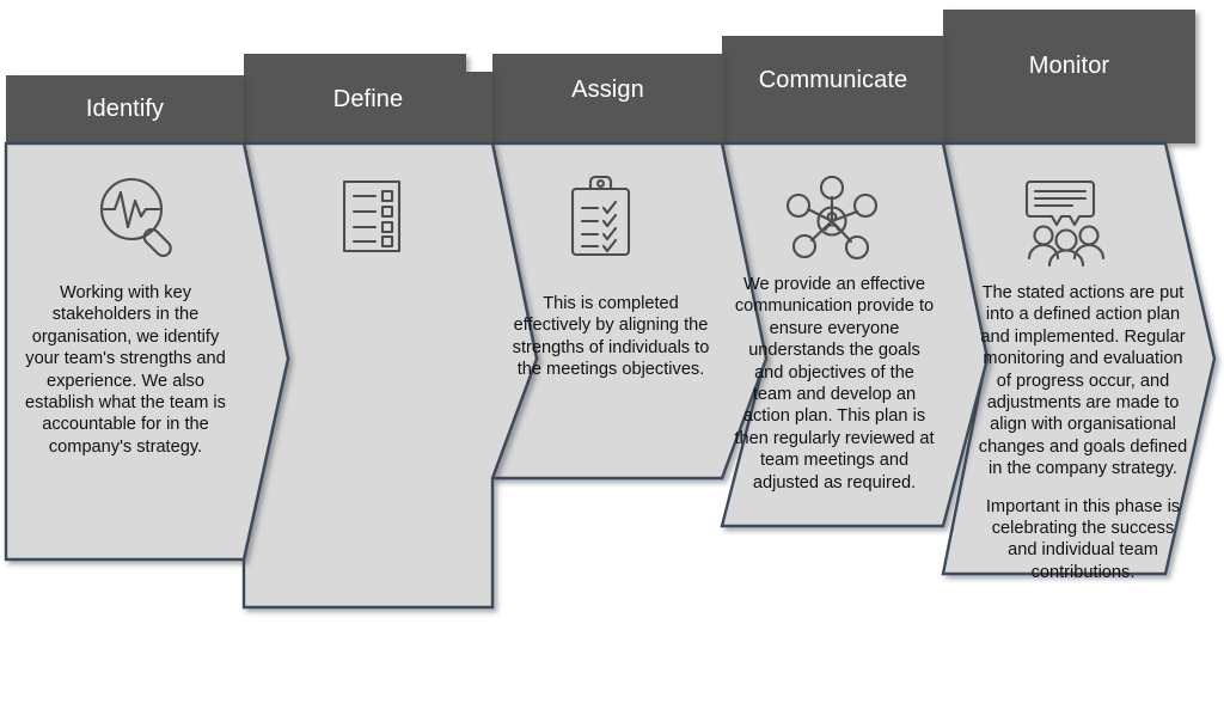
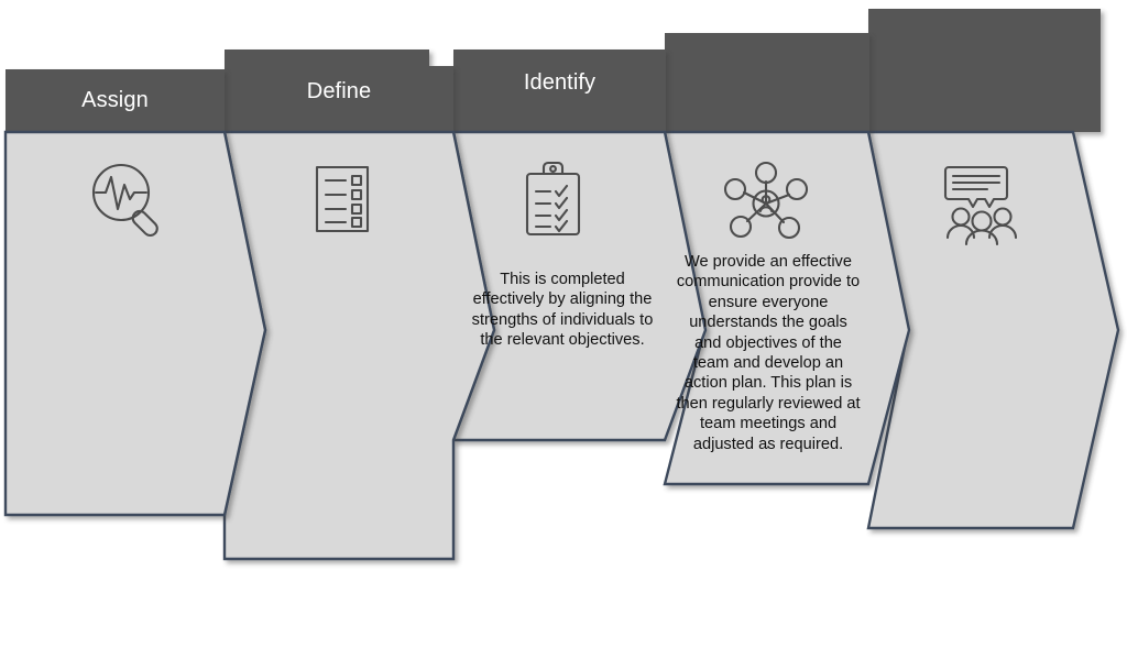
- Identify
+ Assign
  Define
- Assign
+ Identify
- Communicate
- Monitor
- Working with key stakeholders in the organisation, we identify your team's strengths and experience. We also establish what the team is accountable for in the company's strategy.
- This is completed effectively by aligning the strengths of individuals to the meetings objectives.
+ This is completed effectively by aligning the strengths of individuals to the relevant objectives.
  We provide an effective communication provide to ensure everyone understands the goals and objectives of the team and develop an action plan. This plan is then regularly reviewed at team meetings and adjusted as required.
  .
- The stated actions are put into a defined action plan and implemented. Regular monitoring and evaluation of progress occur, and adjustments are made to align with organisational changes and goals defined in the company strategy.
- Important in this phase is celebrating the success and individual team contributions.
